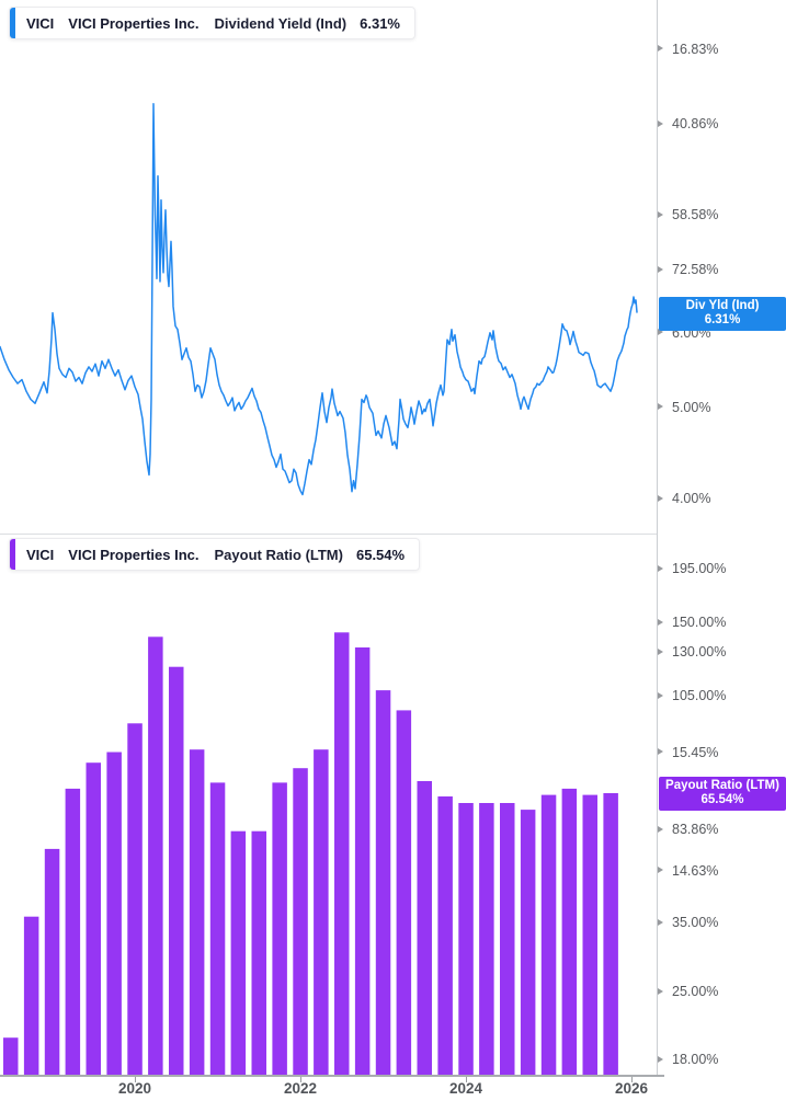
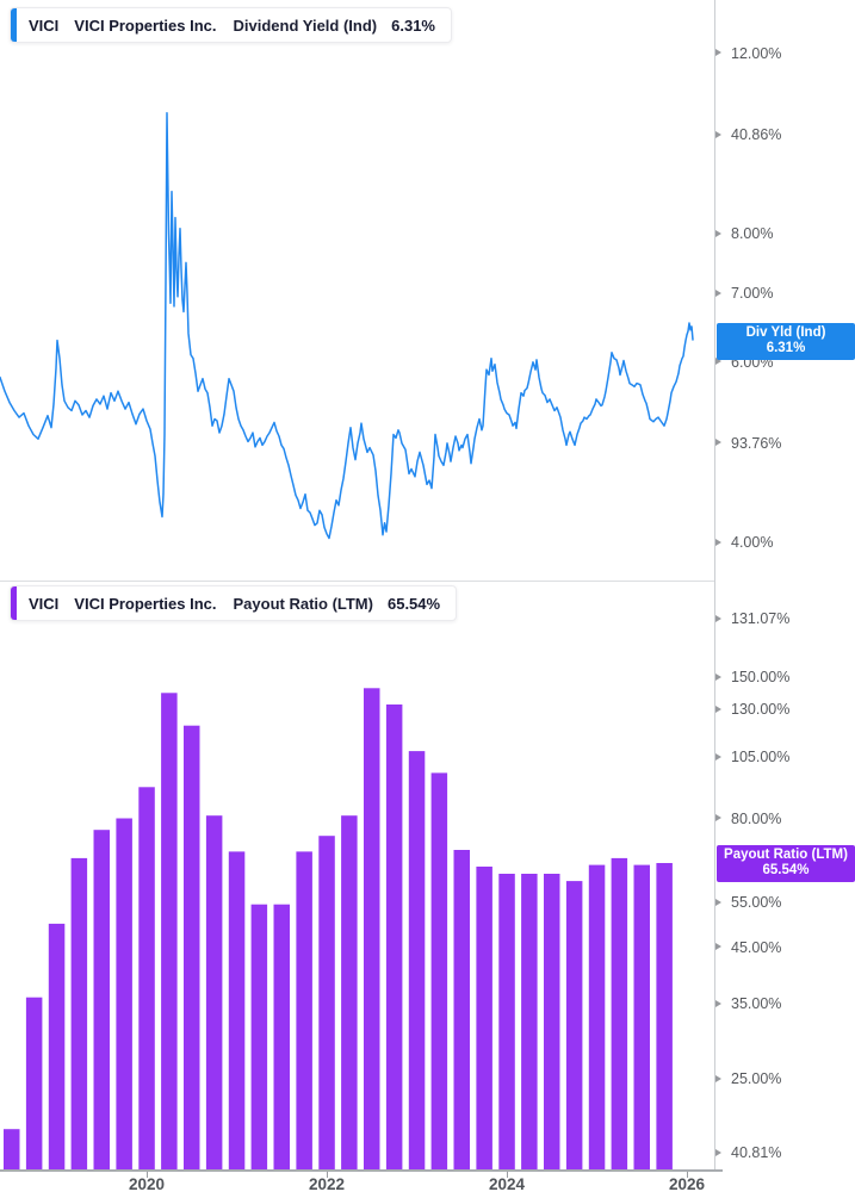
- 16.83%
+ 12.00%
  40.86%
- 58.58%
+ 8.00%
- 72.58%
+ 7.00%
  6.00%
- 5.00%
+ 93.76%
  4.00%
- 195.00%
+ 131.07%
  150.00%
  130.00%
  105.00%
- 15.45%
+ 80.00%
- 83.86%
+ 55.00%
- 14.63%
+ 45.00%
  35.00%
  25.00%
- 18.00%
+ 40.81%
  2020
  2022
  2024
  2026
  VICI
  VICI Properties Inc.
  Dividend Yield (Ind)
  6.31%
  VICI
  VICI Properties Inc.
  Payout Ratio (LTM)
  65.54%
  Div Yld (Ind)
  6.31%
  Payout Ratio (LTM)
  65.54%
